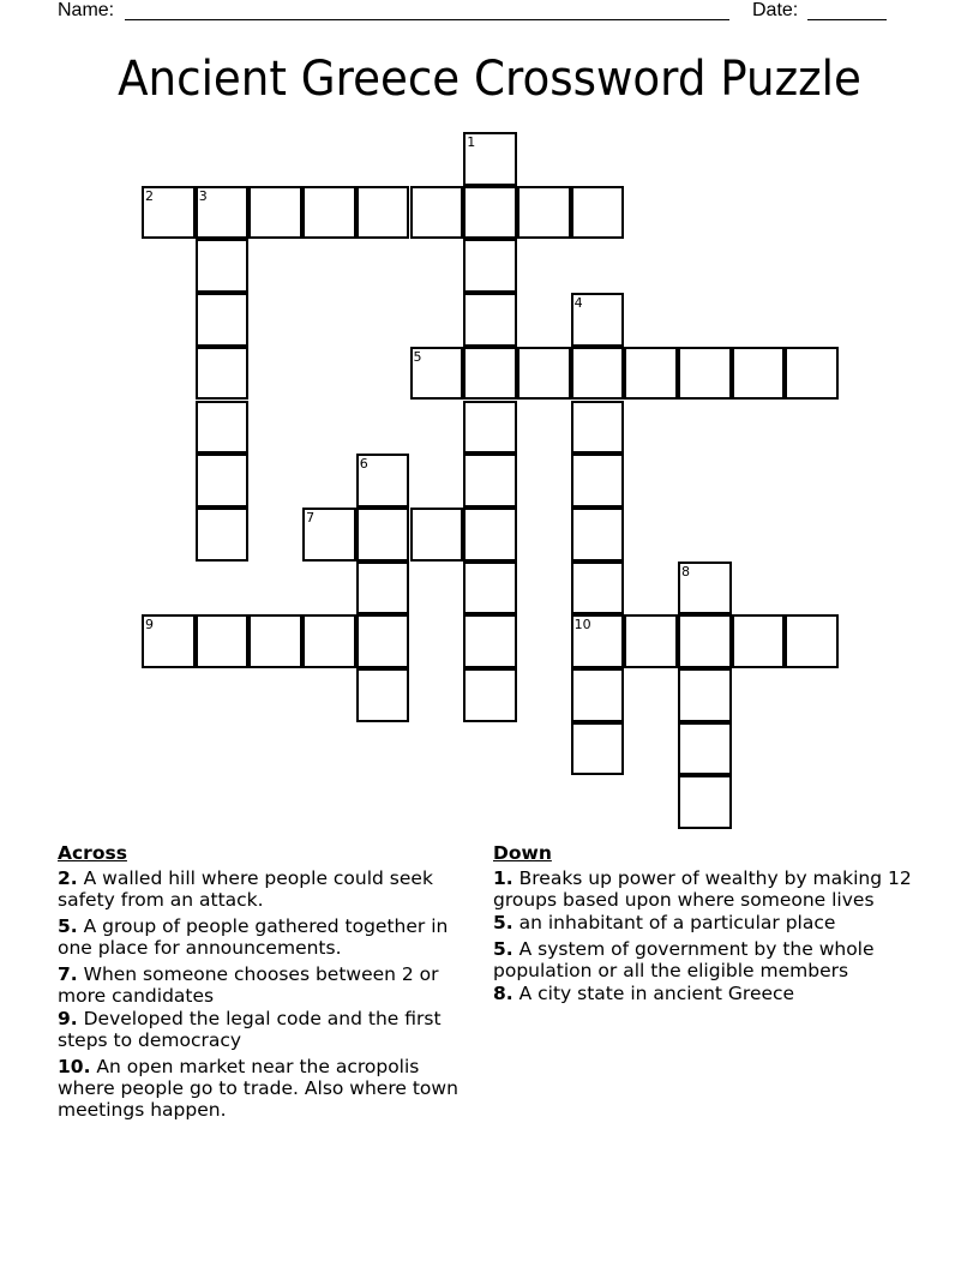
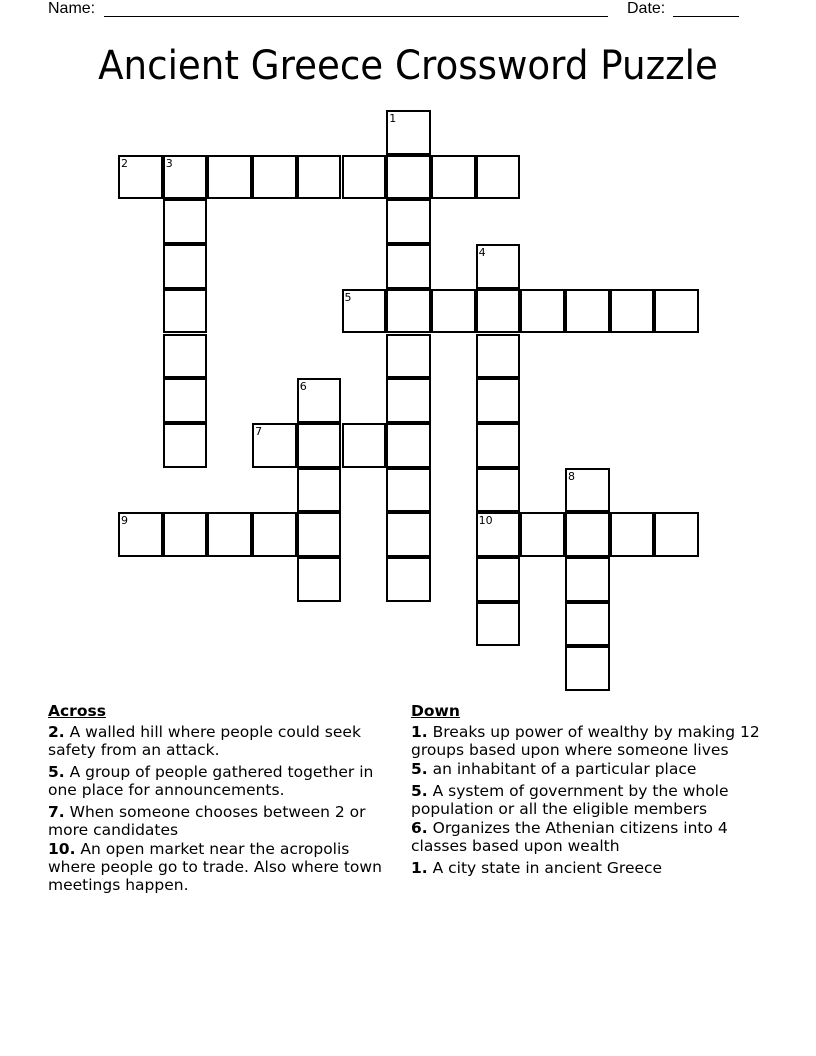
  Name:
  Date:
  Ancient Greece Crossword Puzzle
  1
  2
  3
  4
  10
  5
  6
  7
  8
  9
  Across
  2. A walled hill where people could seek safety from an attack.
  5. A group of people gathered together in one place for announcements.
  7. When someone chooses between 2 or more candidates
- 9. Developed the legal code and the first steps to democracy
  10. An open market near the acropolis where people go to trade. Also where town meetings happen.
  Down
  1. Breaks up power of wealthy by making 12 groups based upon where someone lives
  5. an inhabitant of a particular place
  5. A system of government by the whole population or all the eligible members
+ 6. Organizes the Athenian citizens into 4 classes based upon wealth
- 8. A city state in ancient Greece
+ 1. A city state in ancient Greece
